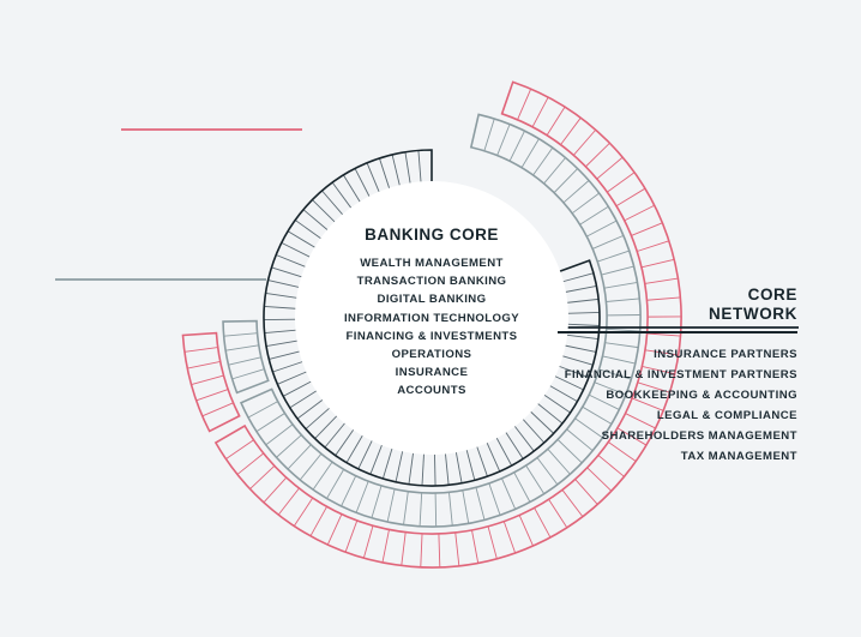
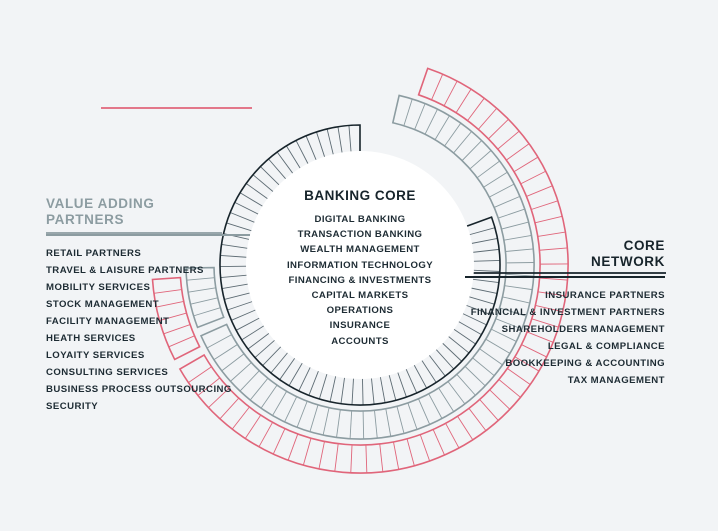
  BANKING CORE
- WEALTH MANAGEMENT
+ DIGITAL BANKING
  TRANSACTION BANKING
- DIGITAL BANKING
+ WEALTH MANAGEMENT
  INFORMATION TECHNOLOGY
  FINANCING & INVESTMENTS
+ CAPITAL MARKETS
  OPERATIONS
  INSURANCE
  ACCOUNTS
+ VALUE ADDING
+ PARTNERS
+ RETAIL PARTNERS
+ TRAVEL & LAISURE PARTNERS
+ MOBILITY SERVICES
+ STOCK MANAGEMENT
+ FACILITY MANAGEMENT
+ HEATH SERVICES
+ LOYAITY SERVICES
+ CONSULTING SERVICES
+ BUSINESS PROCESS OUTSOURCING
+ SECURITY
  CORE
  NETWORK
  INSURANCE PARTNERS
  FINANCIAL & INVESTMENT PARTNERS
- BOOKKEEPING & ACCOUNTING
+ SHAREHOLDERS MANAGEMENT
  LEGAL & COMPLIANCE
- SHAREHOLDERS MANAGEMENT
+ BOOKKEEPING & ACCOUNTING
  TAX MANAGEMENT
